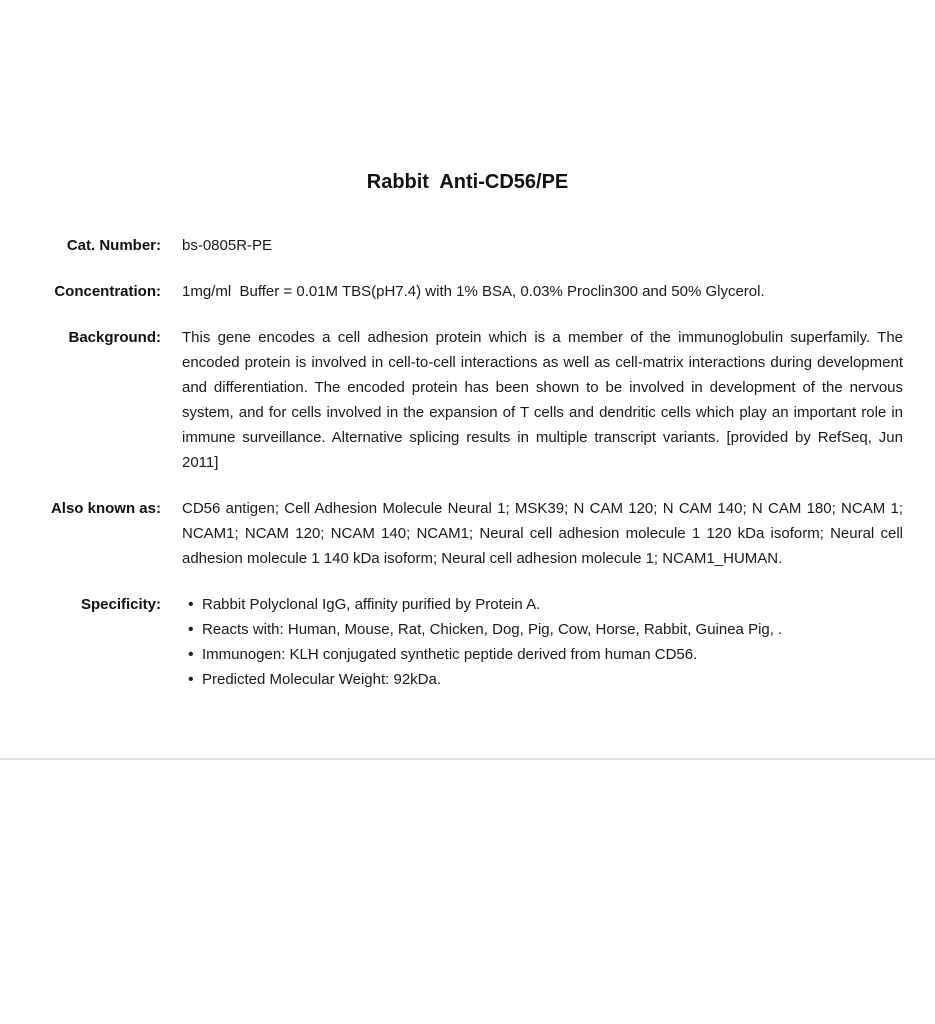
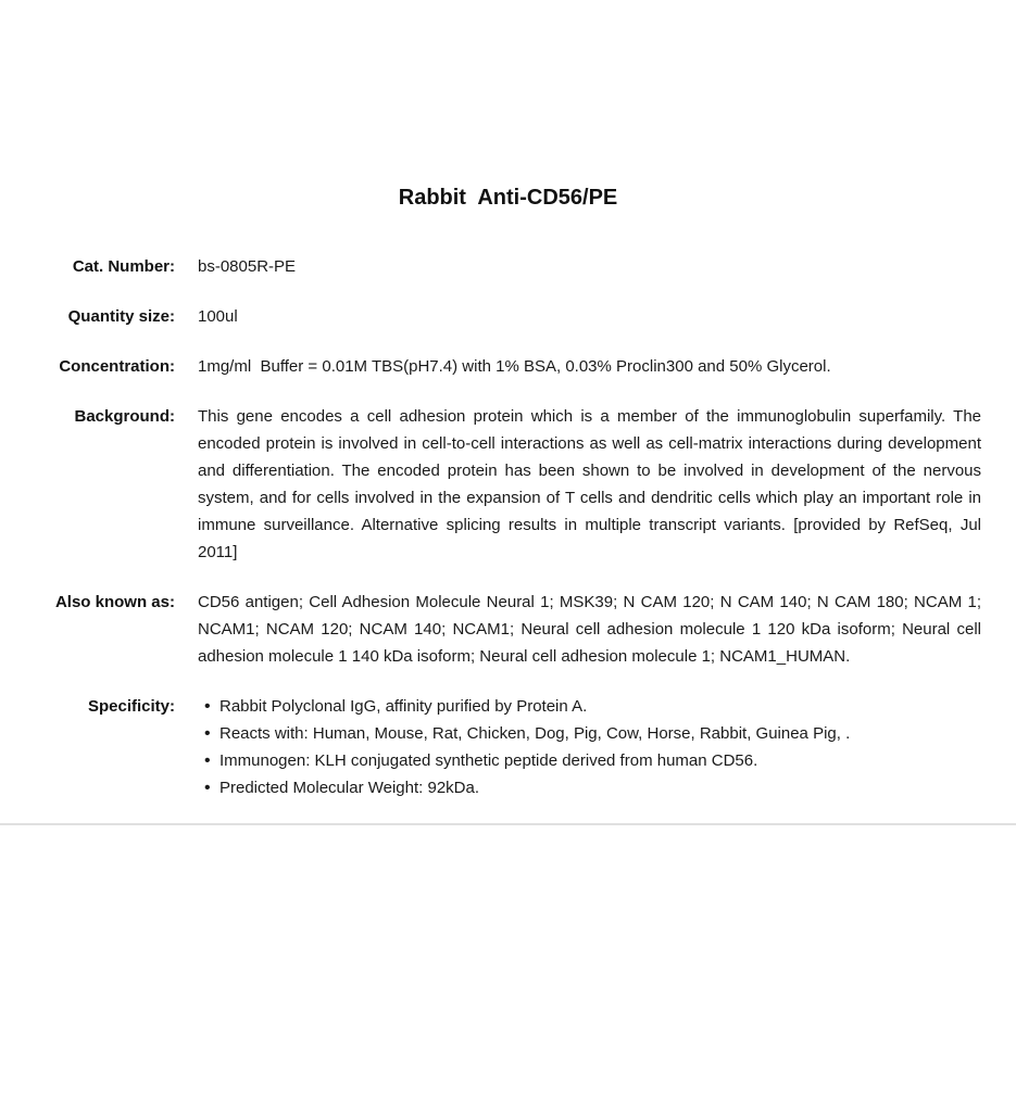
  Rabbit Anti-CD56/PE
  Cat. Number:
  bs-0805R-PE
+ Quantity size:
+ 100ul
  Concentration:
  1mg/ml Buffer = 0.01M TBS(pH7.4) with 1% BSA, 0.03% Proclin300 and 50% Glycerol.
  Background:
- This gene encodes a cell adhesion protein which is a member of the immunoglobulin superfamily. The encoded protein is involved in cell-to-cell interactions as well as cell-matrix interactions during development and differentiation. The encoded protein has been shown to be involved in development of the nervous system, and for cells involved in the expansion of T cells and dendritic cells which play an important role in immune surveillance. Alternative splicing results in multiple transcript variants. [provided by RefSeq, Jun 2011]
+ This gene encodes a cell adhesion protein which is a member of the immunoglobulin superfamily. The encoded protein is involved in cell-to-cell interactions as well as cell-matrix interactions during development and differentiation. The encoded protein has been shown to be involved in development of the nervous system, and for cells involved in the expansion of T cells and dendritic cells which play an important role in immune surveillance. Alternative splicing results in multiple transcript variants. [provided by RefSeq, Jul 2011]
  Also known as:
  CD56 antigen; Cell Adhesion Molecule Neural 1; MSK39; N CAM 120; N CAM 140; N CAM 180; NCAM 1; NCAM1; NCAM 120; NCAM 140; NCAM1; Neural cell adhesion molecule 1 120 kDa isoform; Neural cell adhesion molecule 1 140 kDa isoform; Neural cell adhesion molecule 1; NCAM1_HUMAN.
  Specificity:
  Rabbit Polyclonal IgG, affinity purified by Protein A.
  Reacts with: Human, Mouse, Rat, Chicken, Dog, Pig, Cow, Horse, Rabbit, Guinea Pig, .
  Immunogen: KLH conjugated synthetic peptide derived from human CD56.
  Predicted Molecular Weight: 92kDa.
